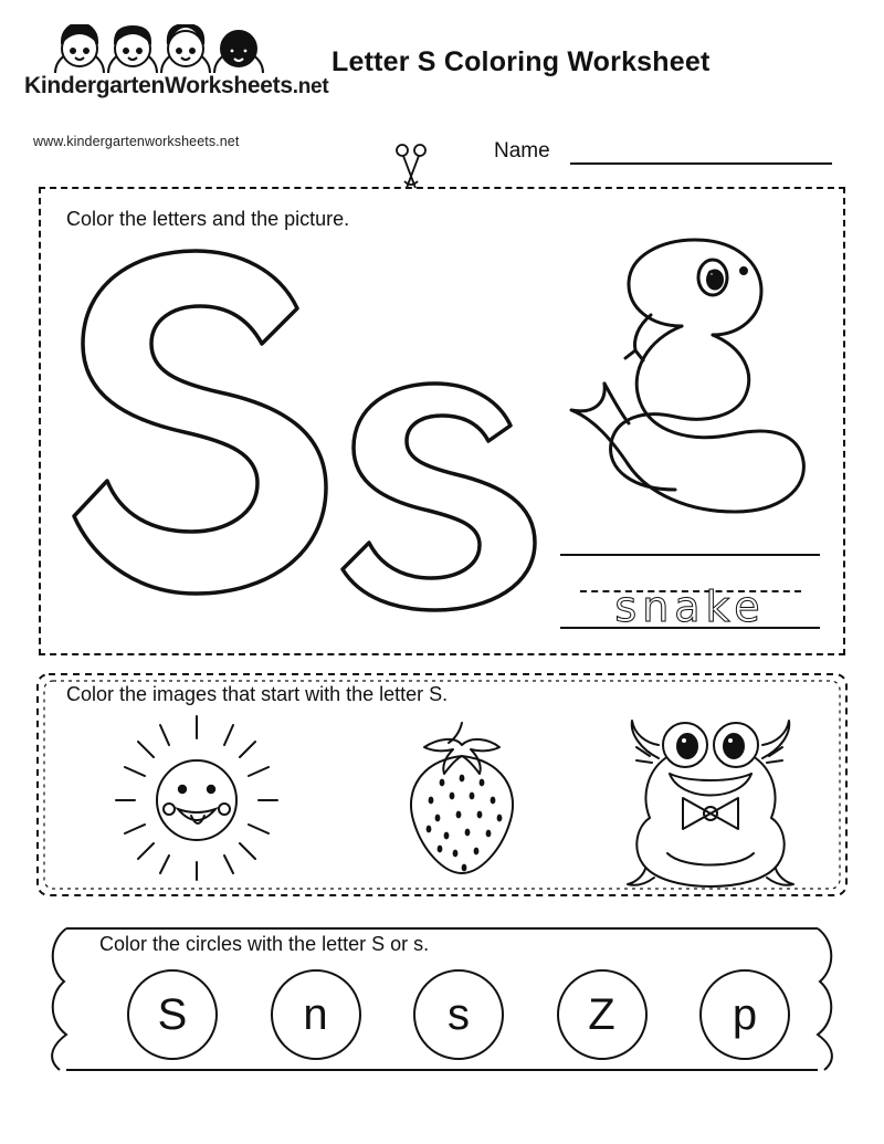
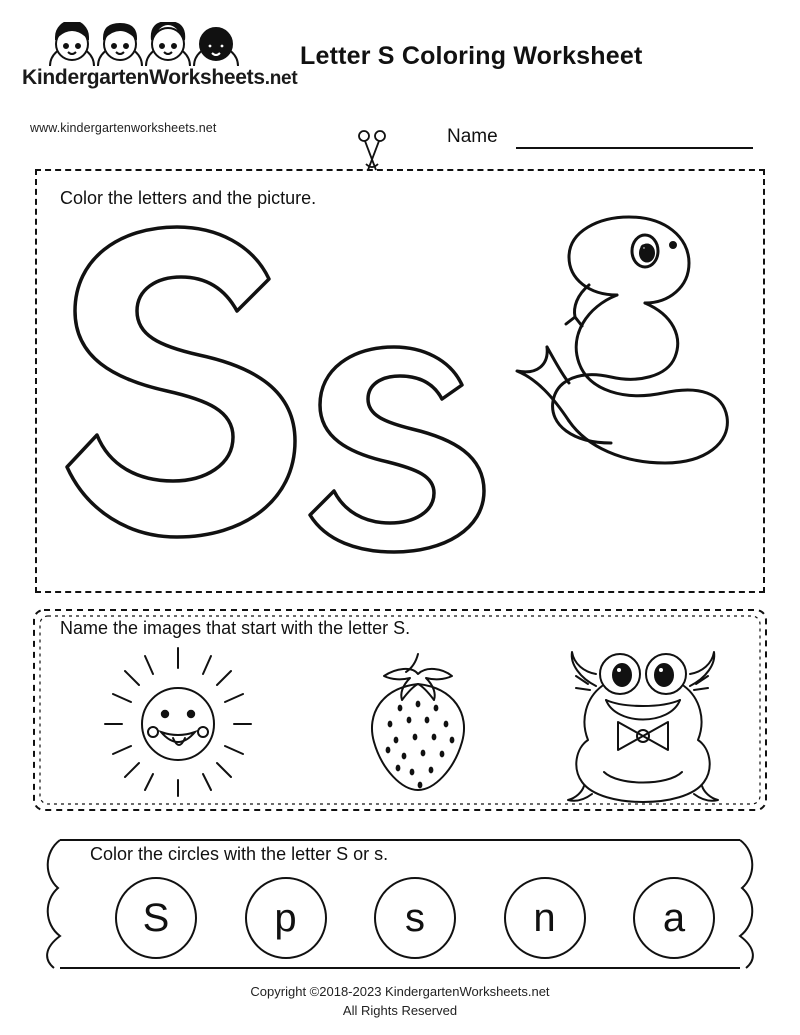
  KindergartenWorksheets.net
  www.kindergartenworksheets.net
  Letter S Coloring Worksheet
  Name
  Color the letters and the picture.
- snake
- Color the images that start with the letter S.
+ Name the images that start with the letter S.
  Color the circles with the letter S or s.
  S
- n
+ p
  s
- Z
- p
+ n
+ a
+ Copyright ©2018-2023 KindergartenWorksheets.net
+ All Rights Reserved
